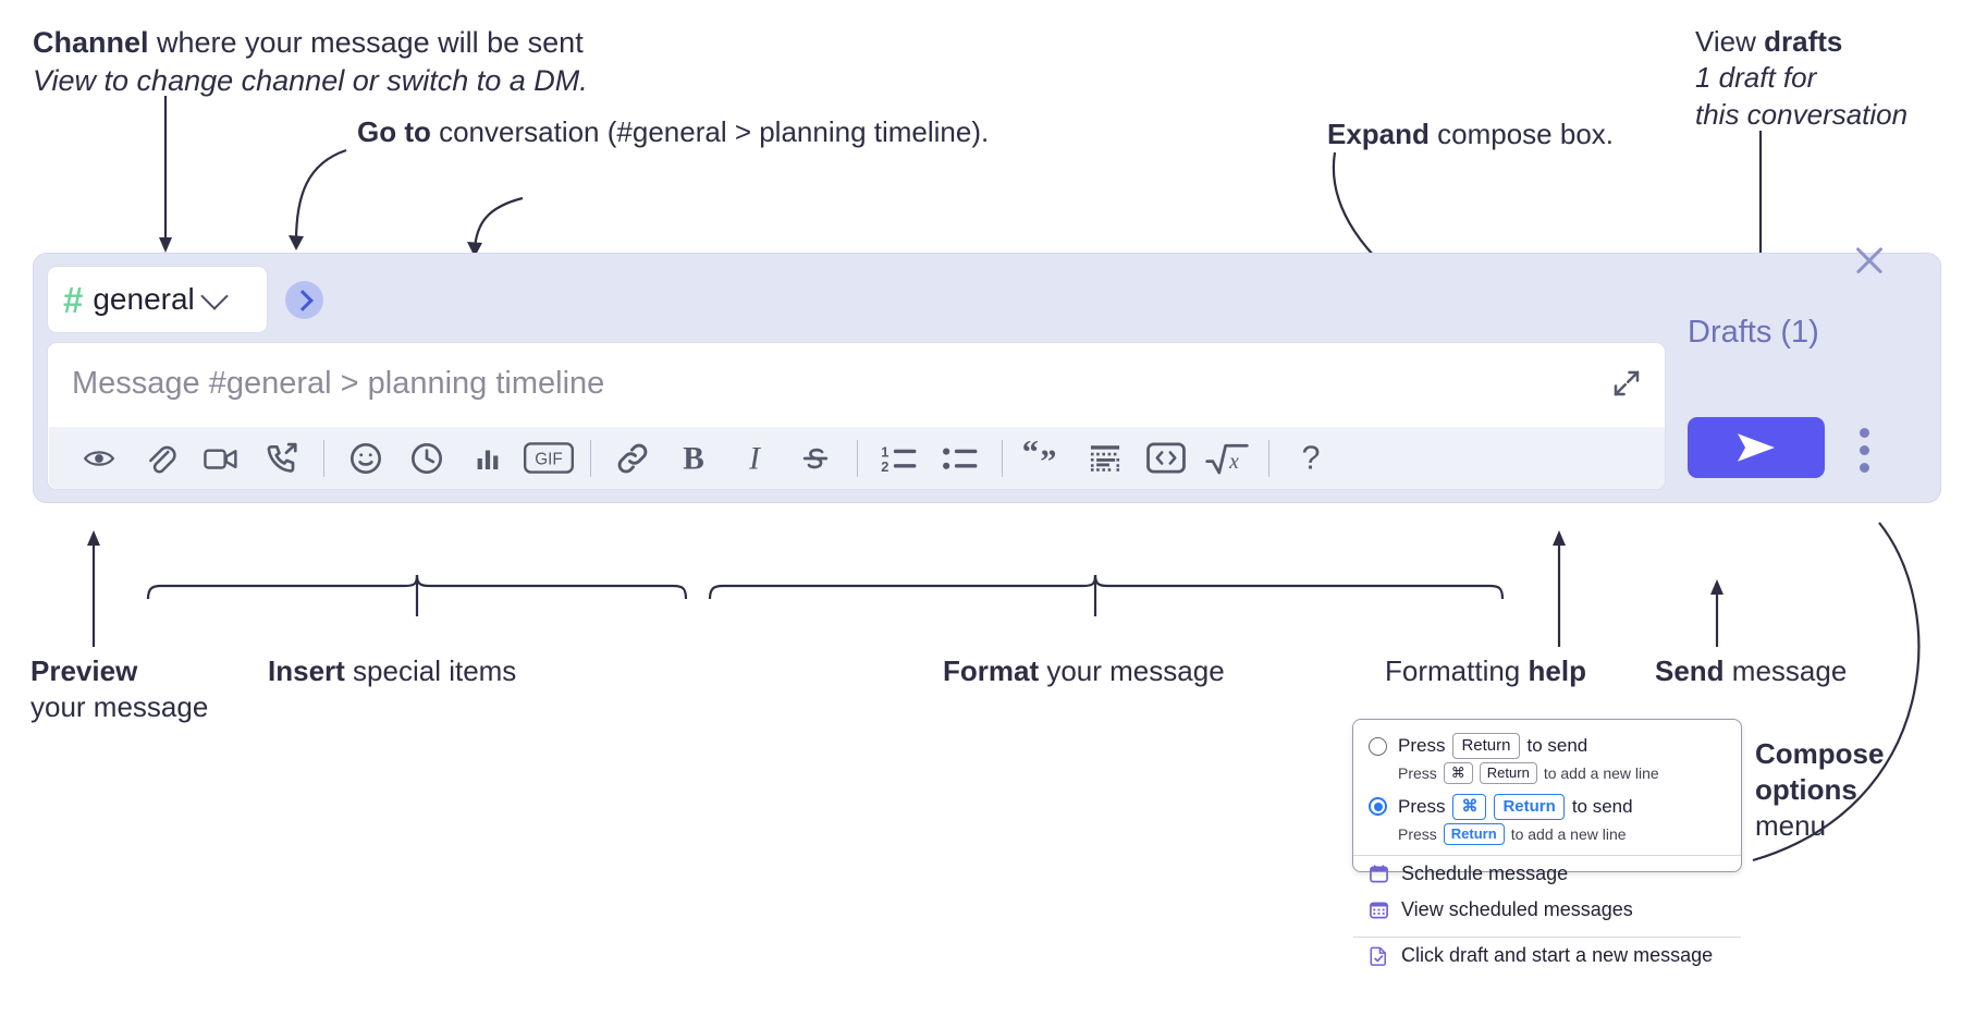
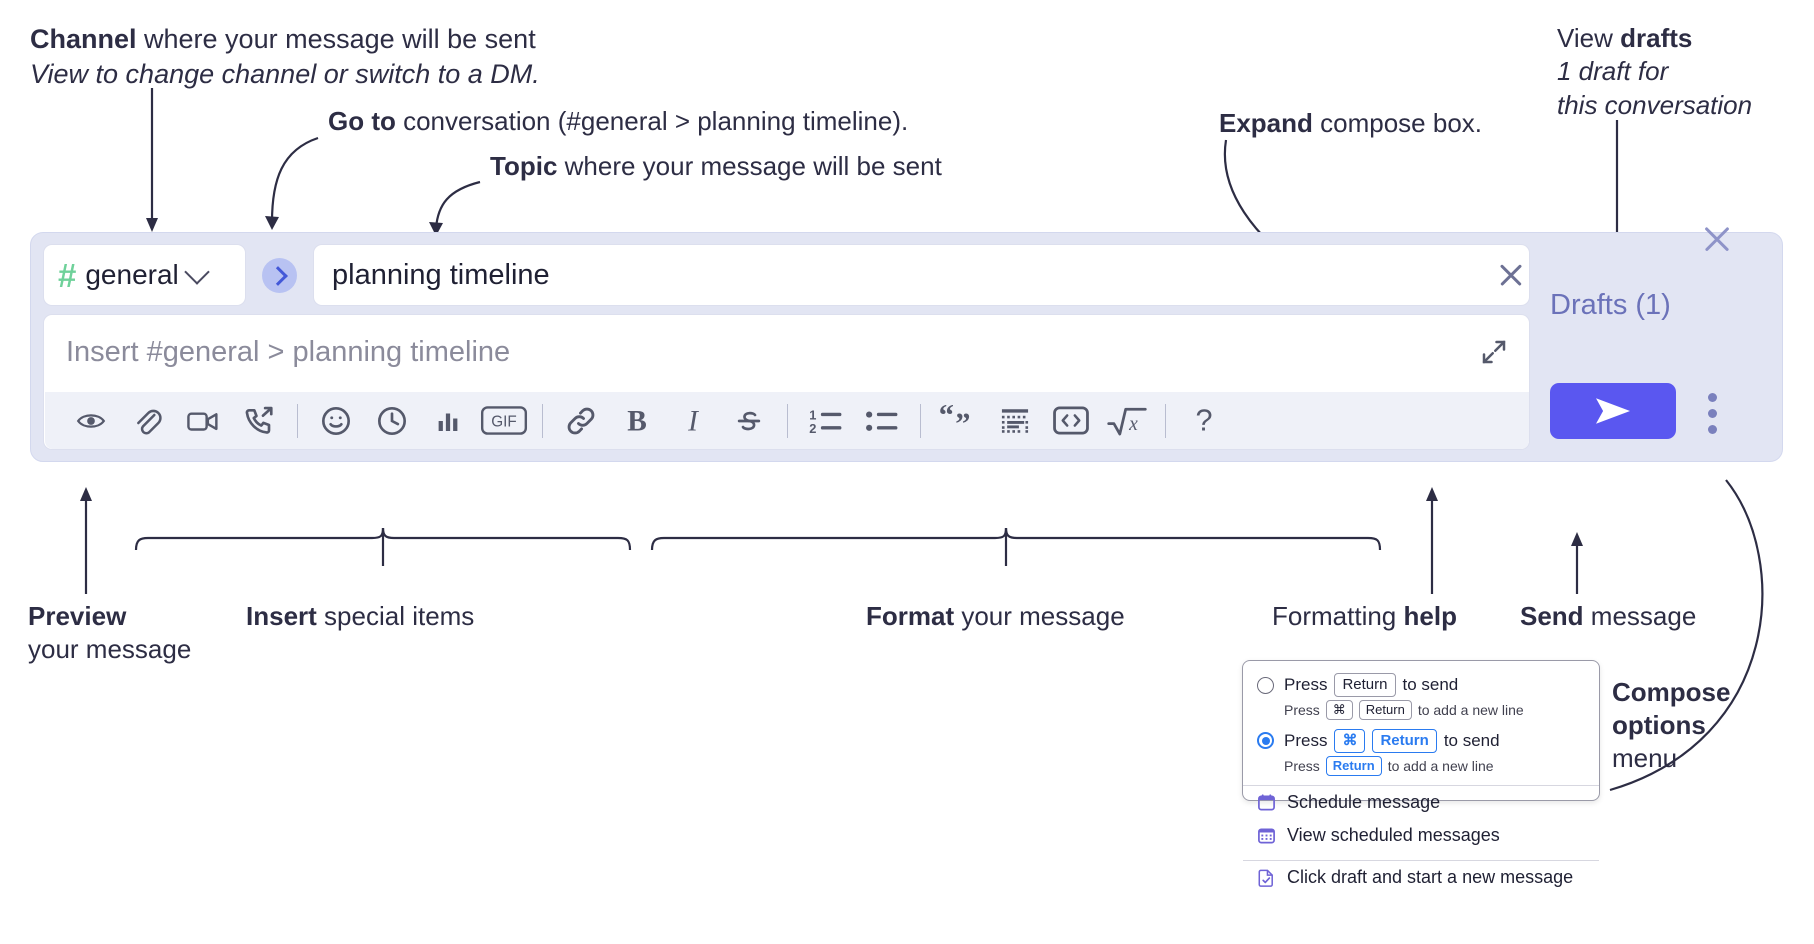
  Channel where your message will be sent
  View to change channel or switch to a DM.
  Go to conversation (#general > planning timeline).
+ Topic where your message will be sent
  Expand compose box.
  View drafts
  1 draft for
  this conversation
  #
  general
+ planning timeline
- Message #general > planning timeline
+ Insert #general > planning timeline
  GIF
  B
  I
  1
  2
  “
  ”
  x
  ?
  Drafts (1)
  Preview
  your message
  Insert special items
  Format your message
  Formatting help
  Send message
  Compose
  options
  menu
  Press
  Return
  to send
  Press
  ⌘
  Return
  to add a new line
  Press
  ⌘
  Return
  to send
  Press
  Return
  to add a new line
  Schedule message
  View scheduled messages
  Click draft and start a new message
